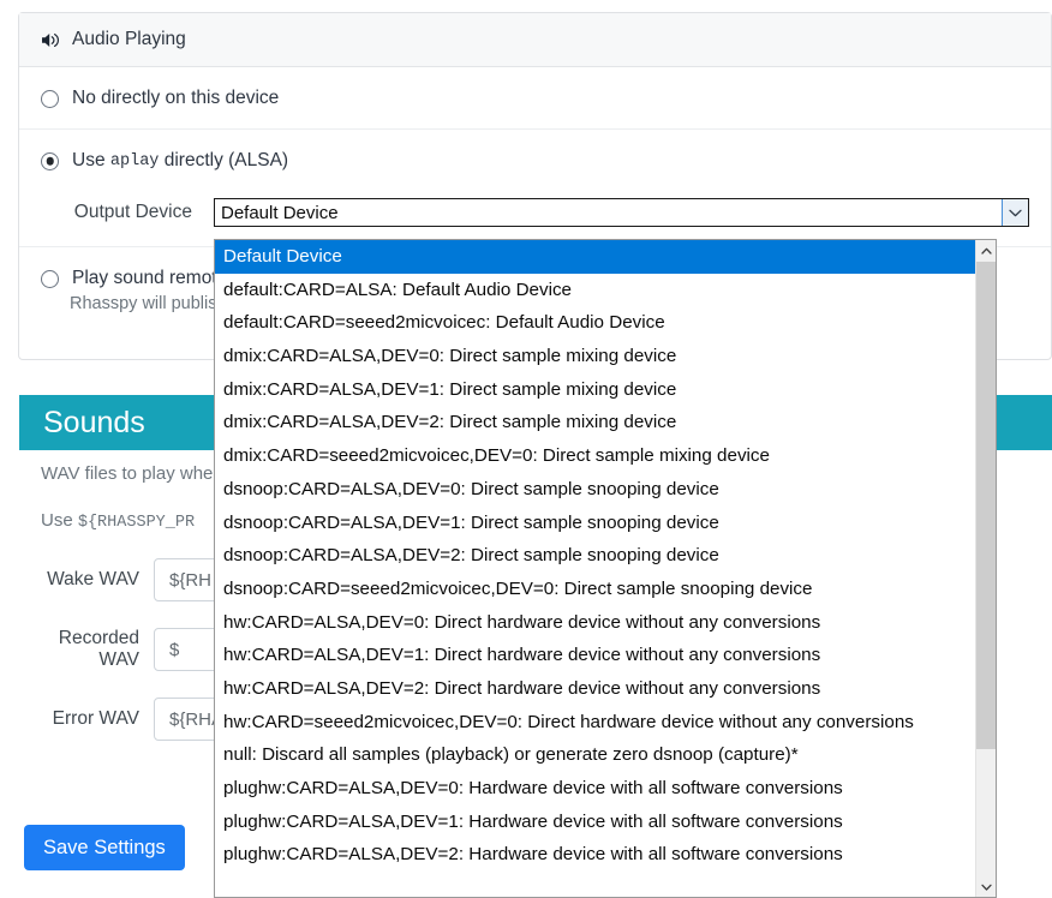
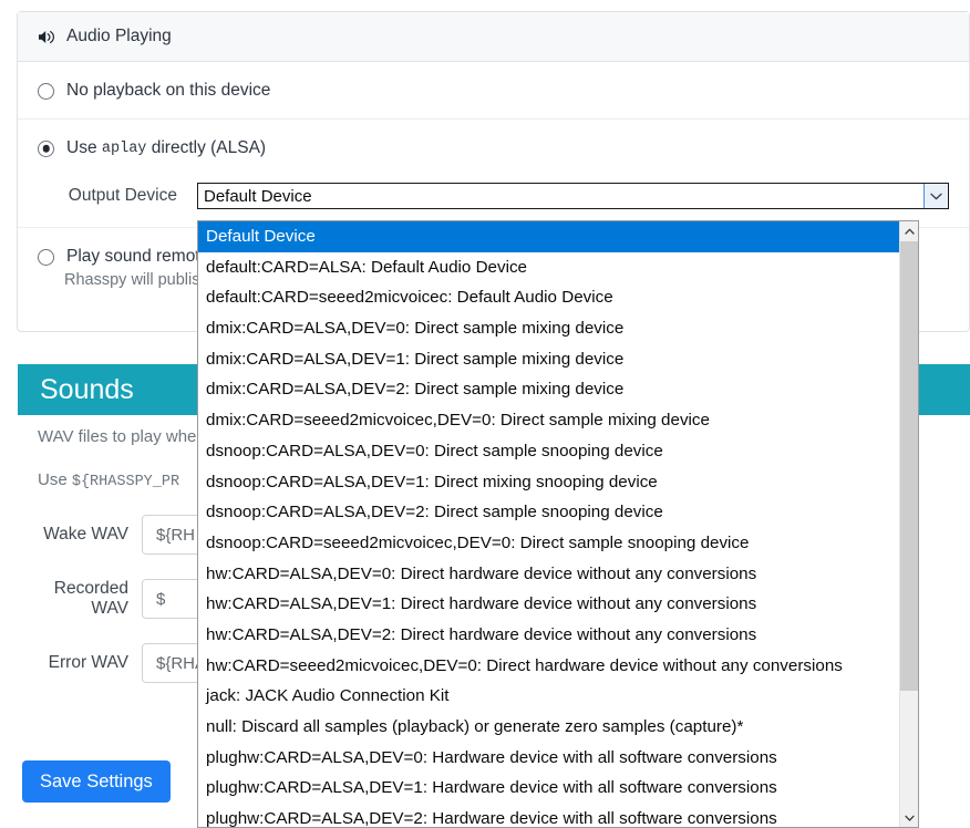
  Audio Playing
- No directly on this device
+ No playback on this device
  Use
  aplay
  directly (ALSA)
  Output Device
  Default Device
  Play sound remo
  Rhasspy will publis
  Sounds
  WAV files to play whe
  Use ${RHASSPY_PR
  Wake WAV
  ${RH
  Recorded WAV
  $
  Error WAV
  ${RH
  Save Settings
  Default Device
  default:CARD=ALSA: Default Audio Device
  default:CARD=seeed2micvoicec: Default Audio Device
  dmix:CARD=ALSA,DEV=0: Direct sample mixing device
  dmix:CARD=ALSA,DEV=1: Direct sample mixing device
  dmix:CARD=ALSA,DEV=2: Direct sample mixing device
  dmix:CARD=seeed2micvoicec,DEV=0: Direct sample mixing device
  dsnoop:CARD=ALSA,DEV=0: Direct sample snooping device
- dsnoop:CARD=ALSA,DEV=1: Direct sample snooping device
+ dsnoop:CARD=ALSA,DEV=1: Direct mixing snooping device
  dsnoop:CARD=ALSA,DEV=2: Direct sample snooping device
  dsnoop:CARD=seeed2micvoicec,DEV=0: Direct sample snooping device
  hw:CARD=ALSA,DEV=0: Direct hardware device without any conversions
  hw:CARD=ALSA,DEV=1: Direct hardware device without any conversions
  hw:CARD=ALSA,DEV=2: Direct hardware device without any conversions
  hw:CARD=seeed2micvoicec,DEV=0: Direct hardware device without any conversions
+ jack: JACK Audio Connection Kit
- null: Discard all samples (playback) or generate zero dsnoop (capture)*
+ null: Discard all samples (playback) or generate zero samples (capture)*
  plughw:CARD=ALSA,DEV=0: Hardware device with all software conversions
  plughw:CARD=ALSA,DEV=1: Hardware device with all software conversions
  plughw:CARD=ALSA,DEV=2: Hardware device with all software conversions
